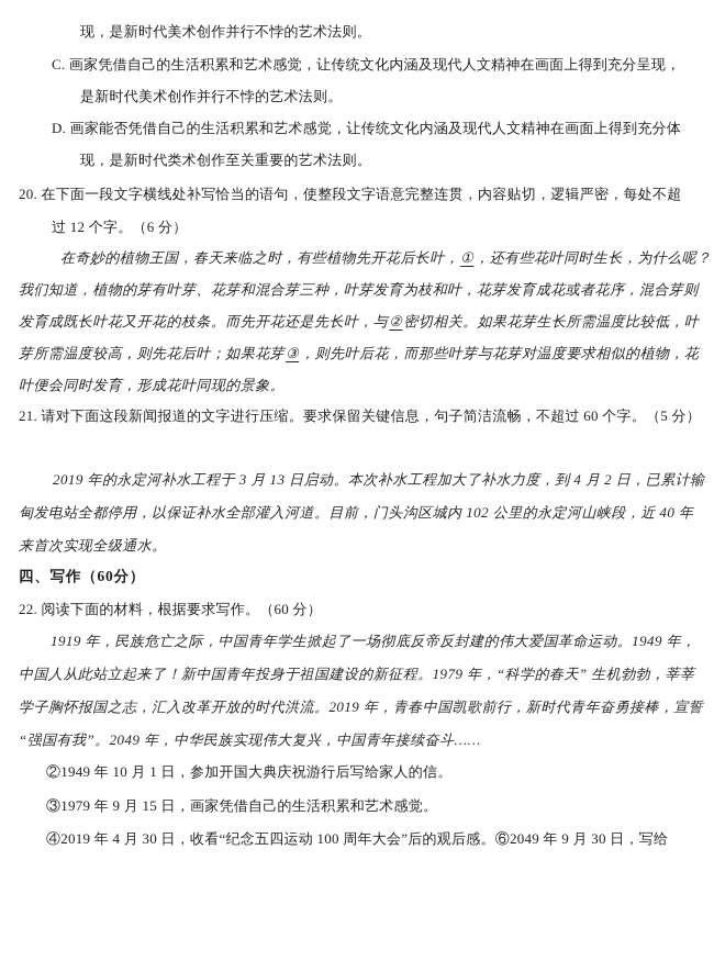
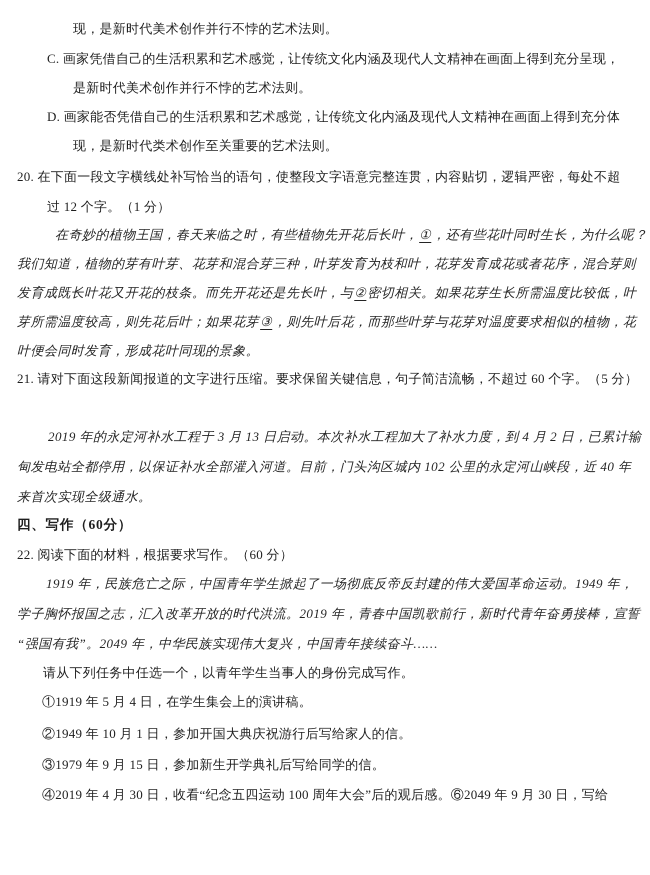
  现，是新时代美术创作并行不悖的艺术法则。
  C. 画家凭借自己的生活积累和艺术感觉，让传统文化内涵及现代人文精神在画面上得到充分呈现，
  是新时代美术创作并行不悖的艺术法则。
  D. 画家能否凭借自己的生活积累和艺术感觉，让传统文化内涵及现代人文精神在画面上得到充分体
  现，是新时代类术创作至关重要的艺术法则。
  20. 在下面一段文字横线处补写恰当的语句，使整段文字语意完整连贯，内容贴切，逻辑严密，每处不超
- 过 12 个字。（6 分）
+ 过 12 个字。（1 分）
  在奇妙的植物王国，春天来临之时，有些植物先开花后长叶，①，还有些花叶同时生长，为什么呢？
  我们知道，植物的芽有叶芽、花芽和混合芽三种，叶芽发育为枝和叶，花芽发育成花或者花序，混合芽则
  发育成既长叶花又开花的枝条。而先开花还是先长叶，与②密切相关。如果花芽生长所需温度比较低，叶
  芽所需温度较高，则先花后叶；如果花芽③，则先叶后花，而那些叶芽与花芽对温度要求相似的植物，花
  叶便会同时发育，形成花叶同现的景象。
  21. 请对下面这段新闻报道的文字进行压缩。要求保留关键信息，句子简洁流畅，不超过 60 个字。（5 分）
  2019 年的永定河补水工程于 3 月 13 日启动。本次补水工程加大了补水力度，到 4 月 2 日，已累计输
  甸发电站全都停用，以保证补水全部灌入河道。目前，门头沟区城内 102 公里的永定河山峡段，近 40 年
  来首次实现全级通水。
  四、写作（60分）
  22. 阅读下面的材料，根据要求写作。（60 分）
  1919 年，民族危亡之际，中国青年学生掀起了一场彻底反帝反封建的伟大爱国革命运动。1949 年，
- 中国人从此站立起来了！新中国青年投身于祖国建设的新征程。1979 年，“科学的春天” 生机勃勃，莘莘
  学子胸怀报国之志，汇入改革开放的时代洪流。2019 年，青春中国凯歌前行，新时代青年奋勇接棒，宣誓
  “强国有我”。2049 年，中华民族实现伟大复兴，中国青年接续奋斗……
+ 请从下列任务中任选一个，以青年学生当事人的身份完成写作。
+ ①1919 年 5 月 4 日，在学生集会上的演讲稿。
  ②1949 年 10 月 1 日，参加开国大典庆祝游行后写给家人的信。
- ③1979 年 9 月 15 日，画家凭借自己的生活积累和艺术感觉。
+ ③1979 年 9 月 15 日，参加新生开学典礼后写给同学的信。
  ④2019 年 4 月 30 日，收看“纪念五四运动 100 周年大会”后的观后感。⑥2049 年 9 月 30 日，写给
